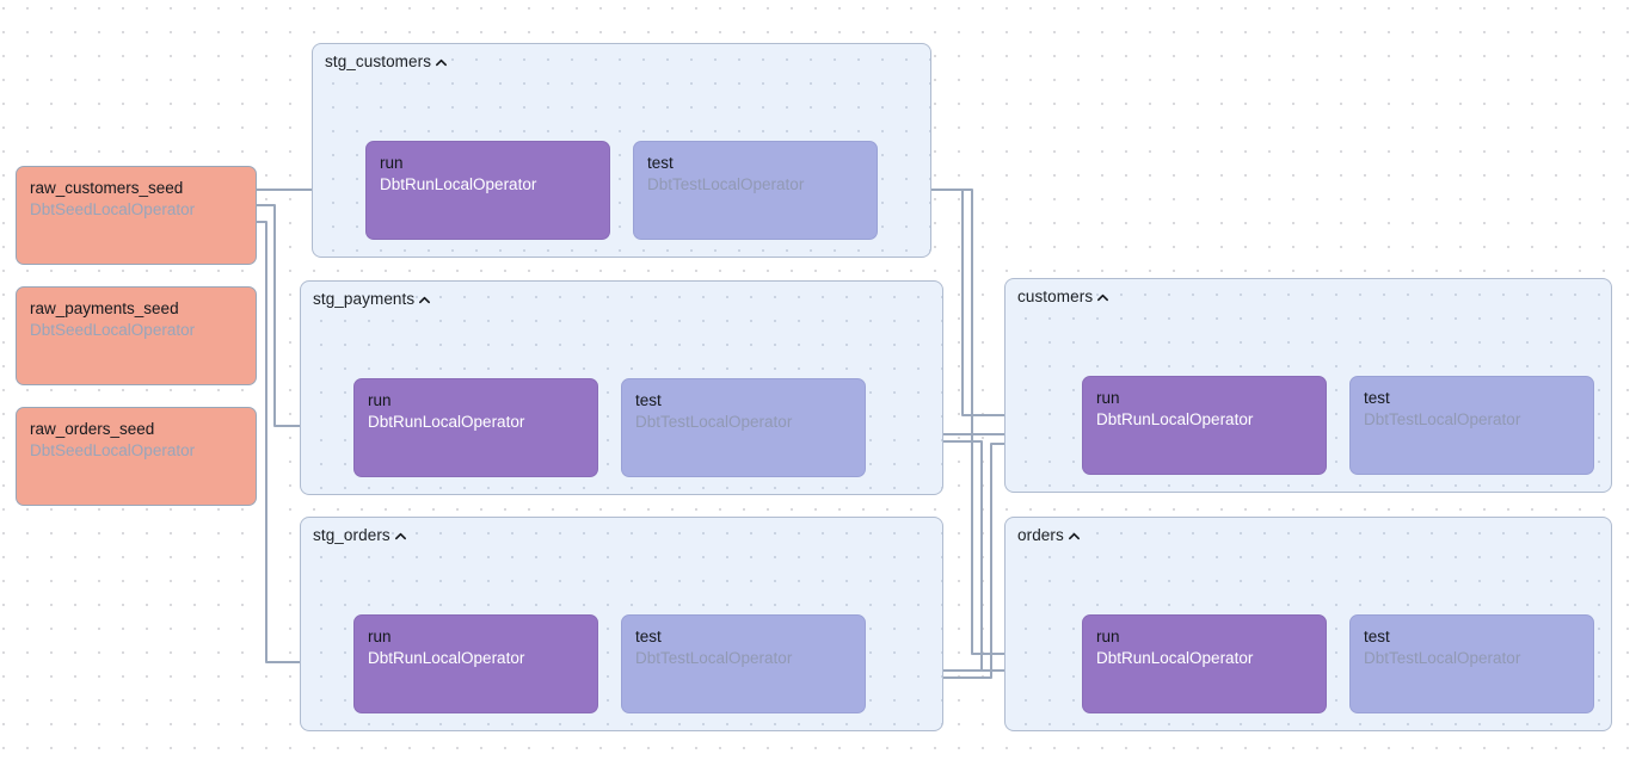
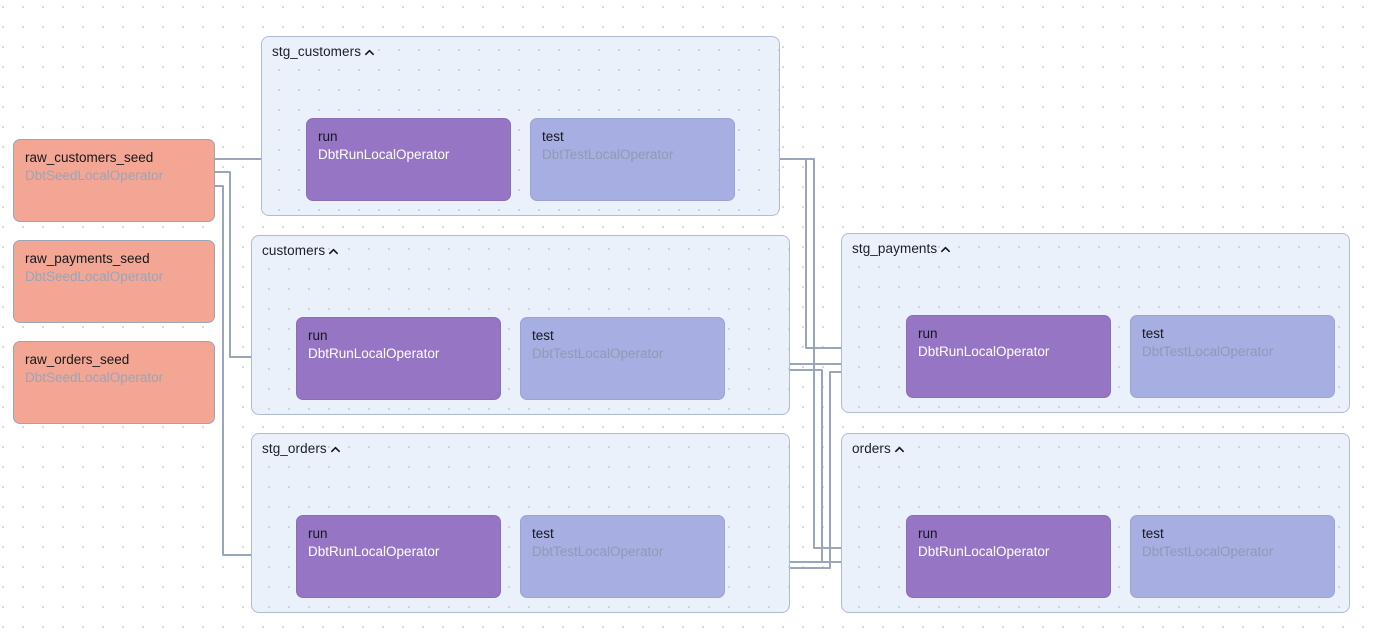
  stg_customers
- stg_payments
+ customers
  stg_orders
- customers
+ stg_payments
  orders
  run
  DbtRunLocalOperator
  test
  DbtTestLocalOperator
  run
  DbtRunLocalOperator
  test
  DbtTestLocalOperator
  run
  DbtRunLocalOperator
  test
  DbtTestLocalOperator
  run
  DbtRunLocalOperator
  test
  DbtTestLocalOperator
  run
  DbtRunLocalOperator
  test
  DbtTestLocalOperator
  raw_customers_seed
  DbtSeedLocalOperator
  raw_payments_seed
  DbtSeedLocalOperator
  raw_orders_seed
  DbtSeedLocalOperator
